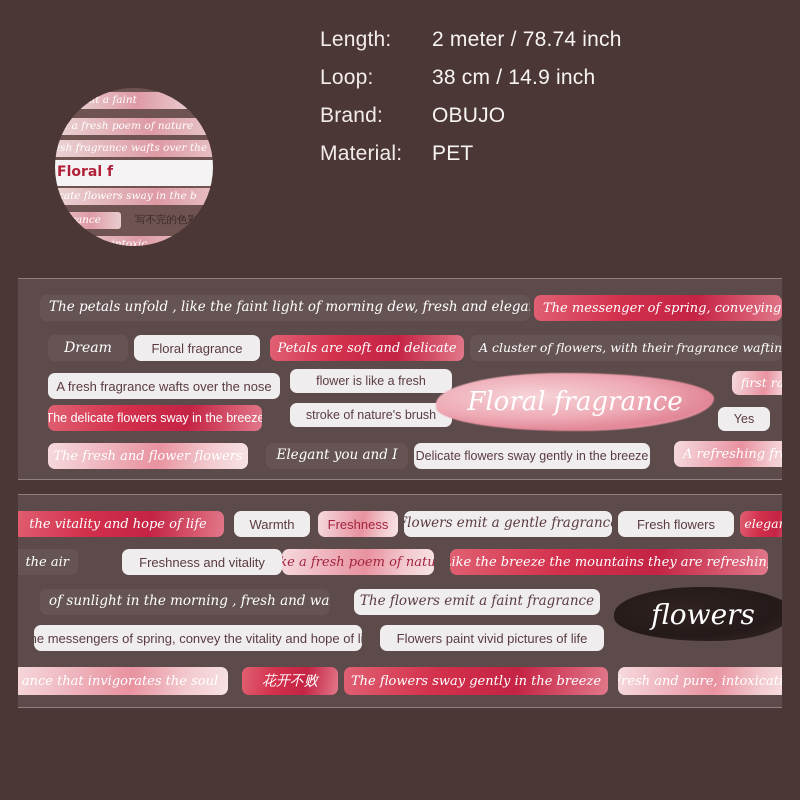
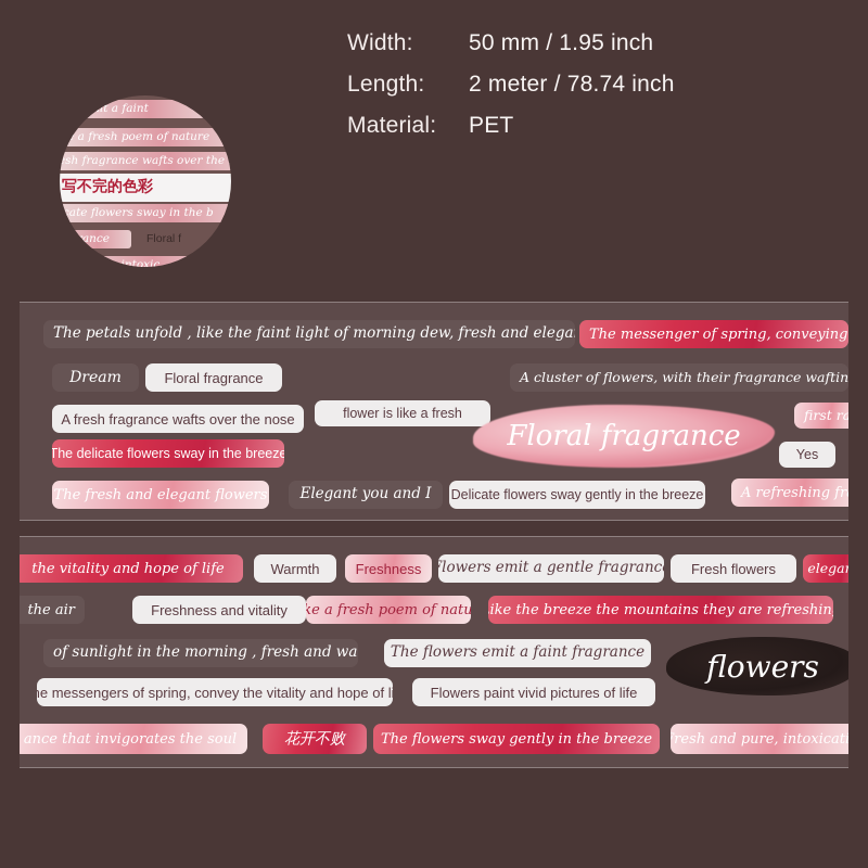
+ Width:
+ 50 mm / 1.95 inch
  Length:
  2 meter / 78.74 inch
- Loop:
- 38 cm / 14.9 inch
- Brand:
- OBUJO
  Material:
  PET
  s emit a faint
  ike a fresh poem of nature
  esh fragrance wafts over the
- Floral f
+ 写不完的色彩
  icate flowers sway in the b
  ragrance
- 写不完的色彩
+ Floral f
  and pure, intoxic
  The petals unfold , like the faint light of morning dew, fresh and elega
  The messenger of spring, conveying
  Dream
  Floral fragrance
- Petals are soft and delicate
  A cluster of flowers, with their fragrance waftin
  A fresh fragrance wafts over the nose
  flower is like a fresh
- stroke of nature's brush
  Floral fragrance
  first ra
  The delicate flowers sway in the breeze
  Yes
- The fresh and flower flowers
+ The fresh and elegant flowers
  Elegant you and I
  Delicate flowers sway gently in the breeze
  A refreshing fr
  the vitality and hope of life
  Warmth
  Freshness
  lowers emit a gentle fragranc
  Fresh flowers
  elega
  the air
  Freshness and vitality
  ke a fresh poem of natu
  ike the breeze the mountains they are refreshin
  of sunlight in the morning , fresh and wa
  The flowers emit a faint fragrance
  flowers
  he messengers of spring, convey the vitality and hope of l
  Flowers paint vivid pictures of life
  ance that invigorates the soul
  花开不败
  The flowers sway gently in the breeze
  resh and pure, intoxicati
